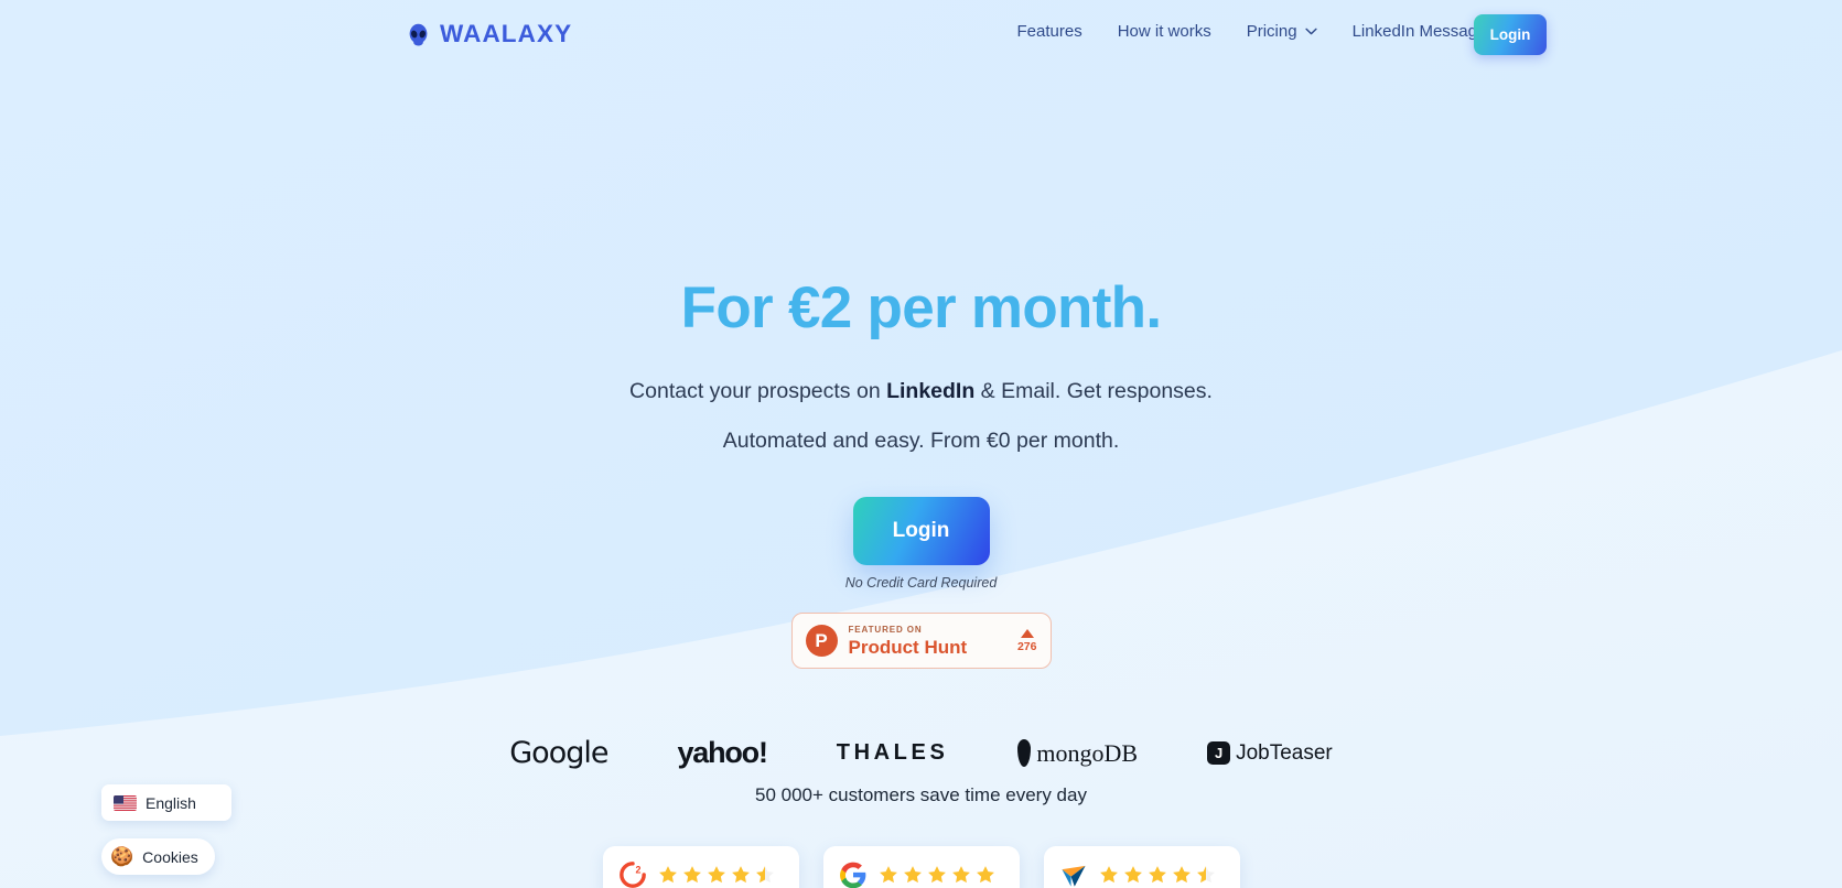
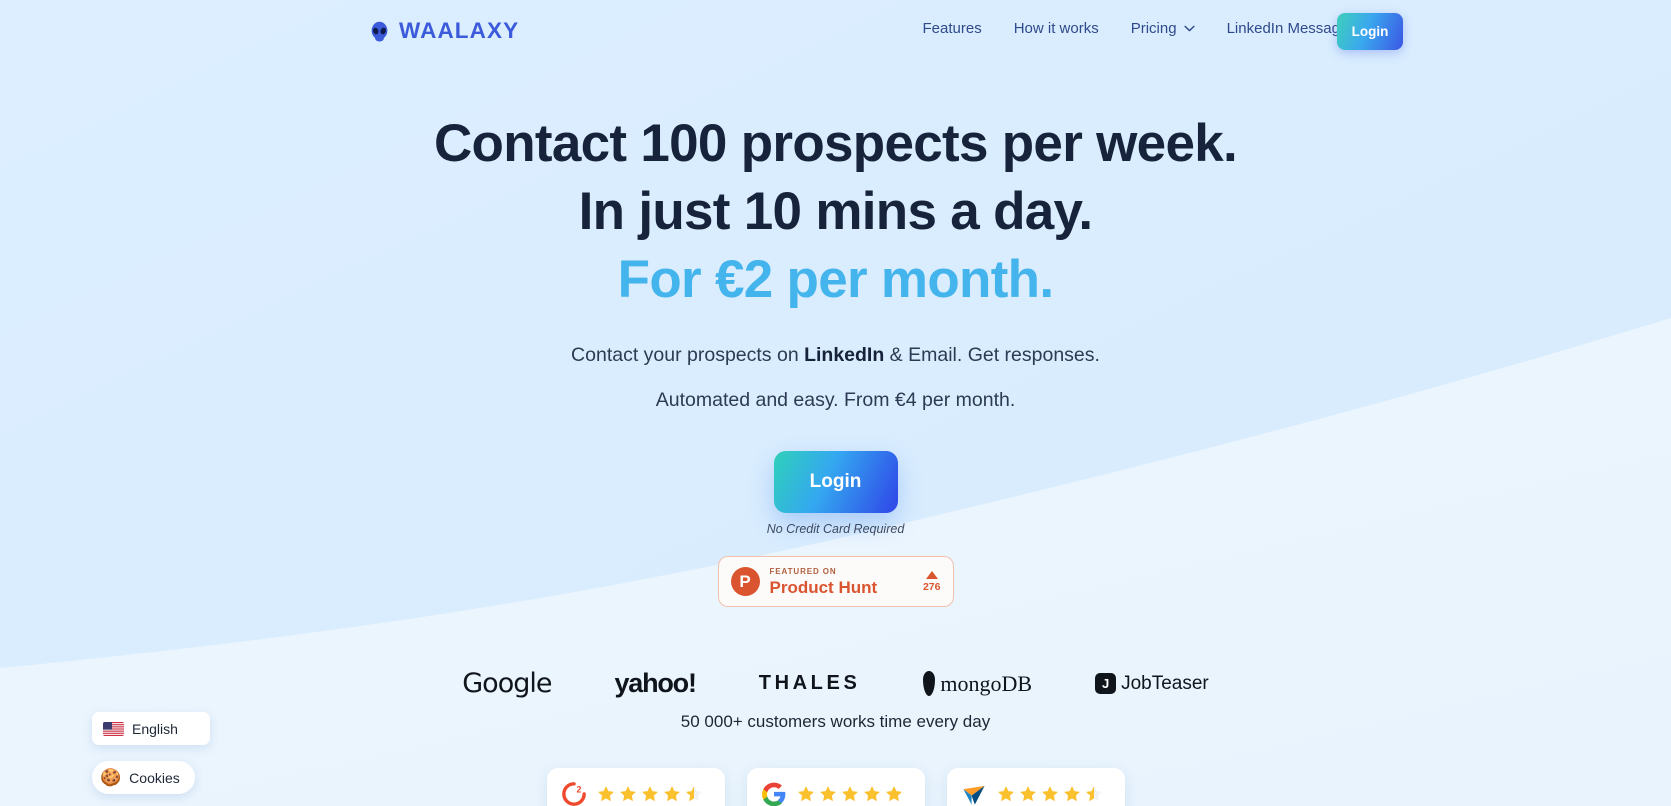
  WAALAXY
  Features
  How it works
  Pricing
  LinkedIn Messag
  Login
+ Contact 100 prospects per week.
+ In just 10 mins a day.
  For €2 per month.
  Contact your prospects on LinkedIn & Email. Get responses.
- Automated and easy. From €0 per month.
+ Automated and easy. From €4 per month.
  Login
  No Credit Card Required
  P
  FEATURED ON
  Product Hunt
  276
  Google
  yahoo!
  THALES
  mongoDB
  J
  JobTeaser
- 50 000+ customers save time every day
+ 50 000+ customers works time every day
  2
  English
  🍪
  Cookies
